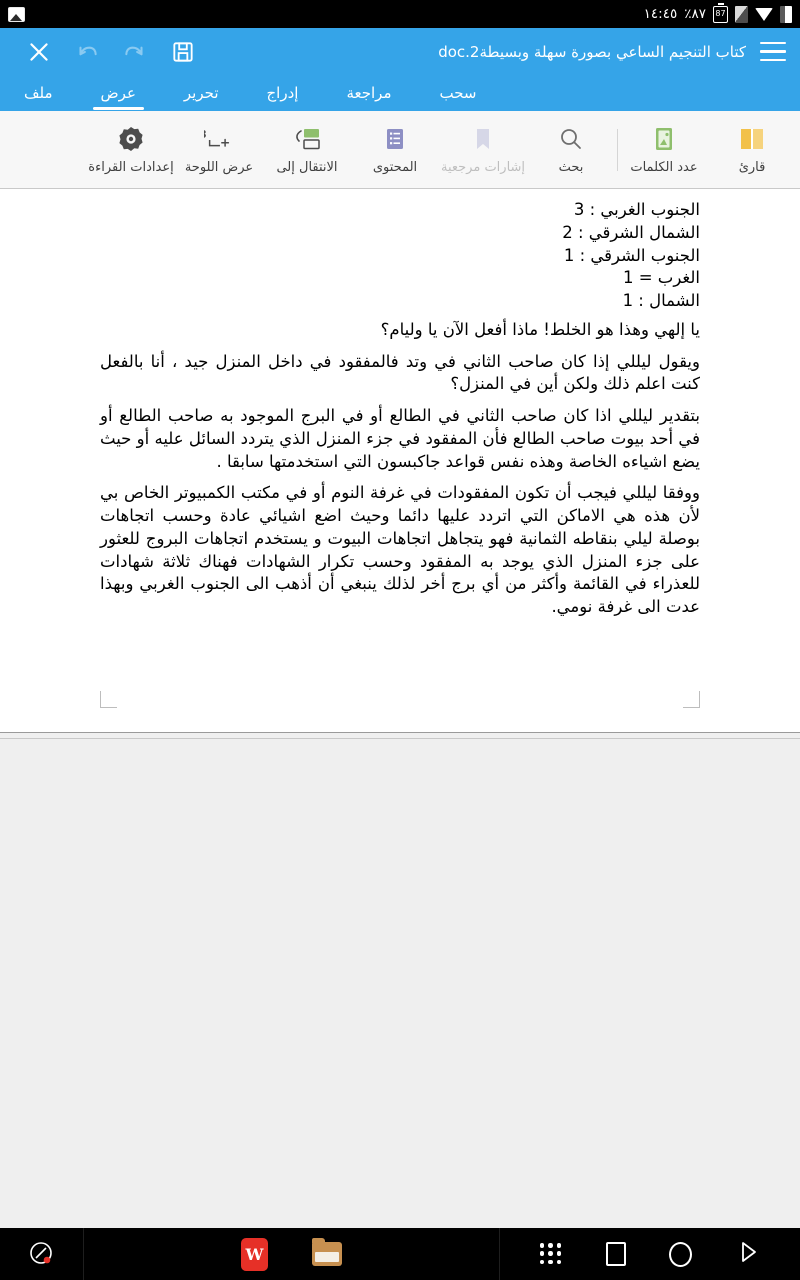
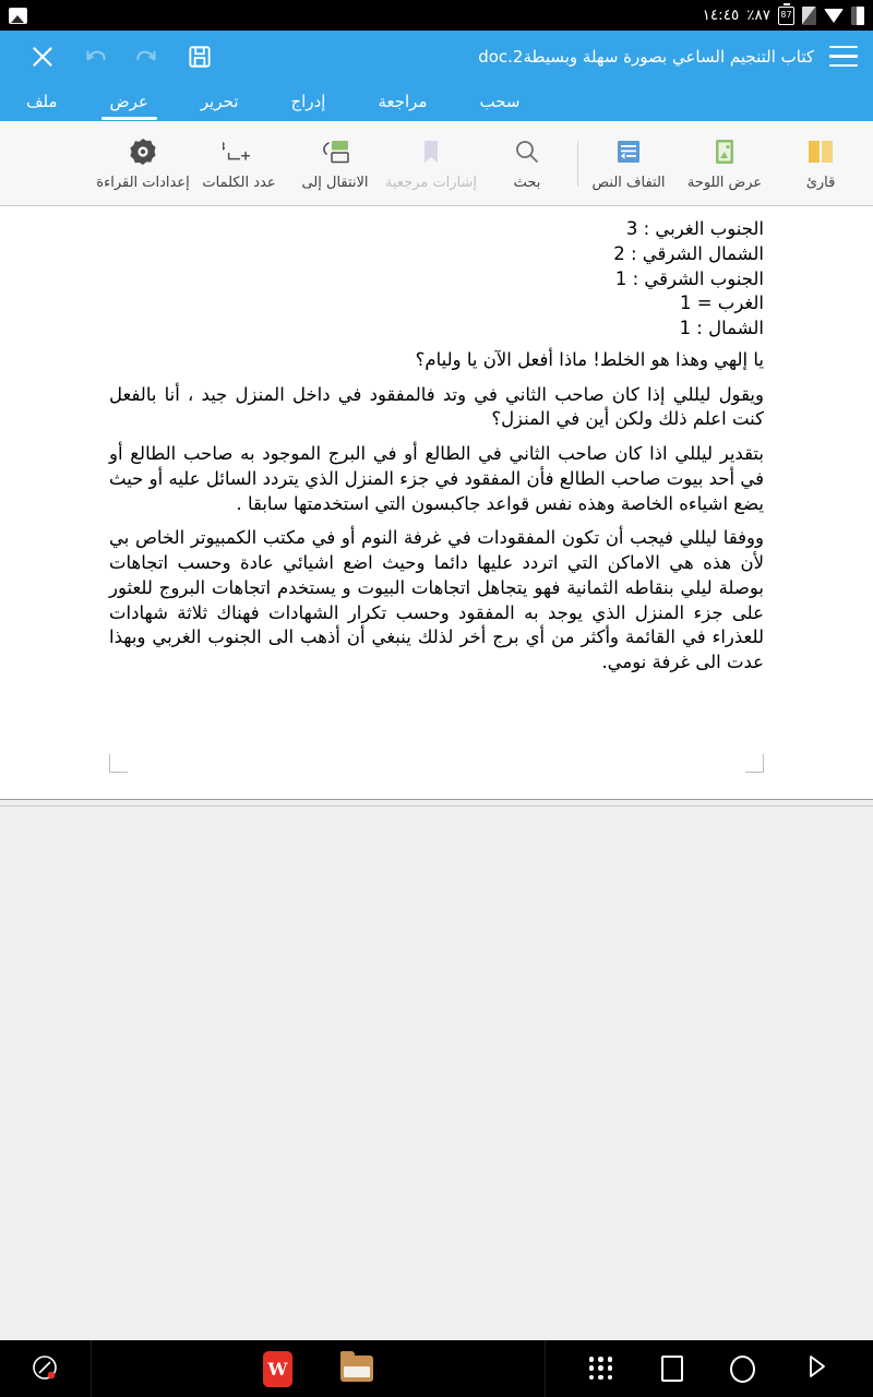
  ١٤:٤٥
  ٪٨٧
  87
  كتاب التنجيم الساعي بصورة سهلة وبسيطة2.doc
  ملف
  عرض
  تحرير
  إدراج
  مراجعة
  سحب
  قارئ
- عدد الكلمات
+ عرض اللوحة
+ التفاف النص
  بحث
  إشارات مرجعية
- المحتوى
  الانتقال إلى
- عرض اللوحة
+ عدد الكلمات
  إعدادات القراءة
  الجنوب الغربي : 3
  الشمال الشرقي : 2
  الجنوب الشرقي : 1
  الغرب = 1
  الشمال : 1
  يا إلهي وهذا هو الخلط! ماذا أفعل الآن يا وليام؟
  ويقول ليللي إذا كان صاحب الثاني في وتد فالمفقود في داخل المنزل جيد ، أنا بالفعل كنت اعلم ذلك ولكن أين في المنزل؟
  بتقدير ليللي اذا كان صاحب الثاني في الطالع أو في البرج الموجود به صاحب الطالع أو في أحد بيوت صاحب الطالع فأن المفقود في جزء المنزل الذي يتردد السائل عليه أو حيث يضع اشياءه الخاصة وهذه نفس قواعد جاكبسون التي استخدمتها سابقا .
  ووفقا ليللي فيجب أن تكون المفقودات في غرفة النوم أو في مكتب الكمبيوتر الخاص بي لأن هذه هي الاماكن التي اتردد عليها دائما وحيث اضع اشيائي عادة وحسب اتجاهات بوصلة ليلي بنقاطه الثمانية فهو يتجاهل اتجاهات البيوت و يستخدم اتجاهات البروج للعثور على جزء المنزل الذي يوجد به المفقود وحسب تكرار الشهادات فهناك ثلاثة شهادات للعذراء في القائمة وأكثر من أي برج أخر لذلك ينبغي أن أذهب الى الجنوب الغربي وبهذا عدت الى غرفة نومي.
  W
